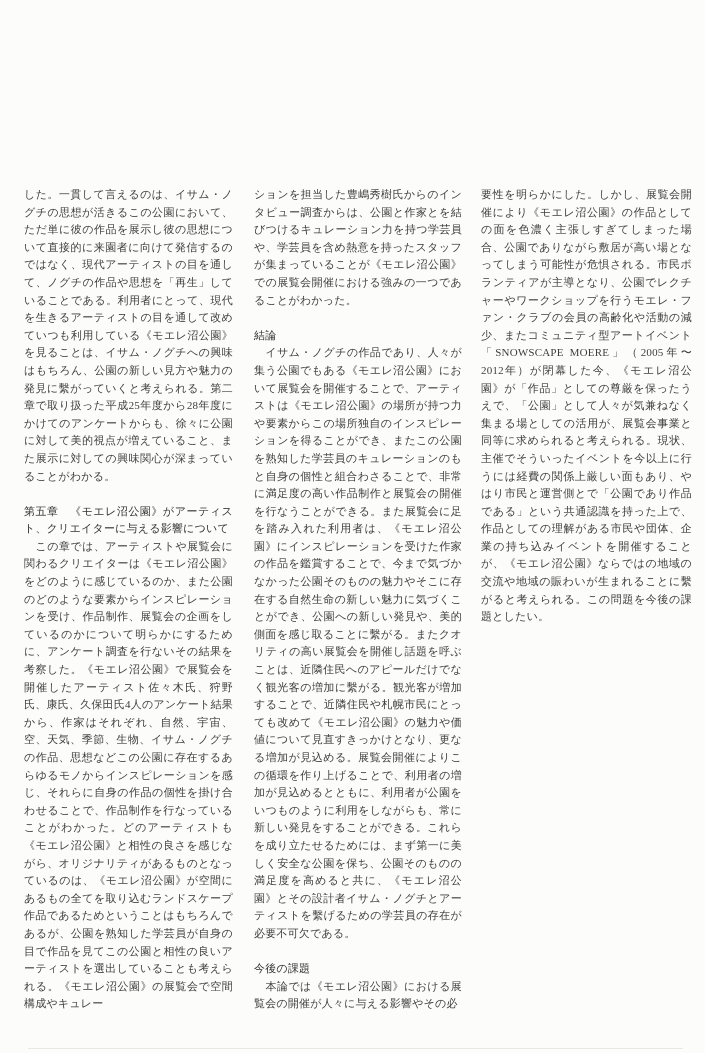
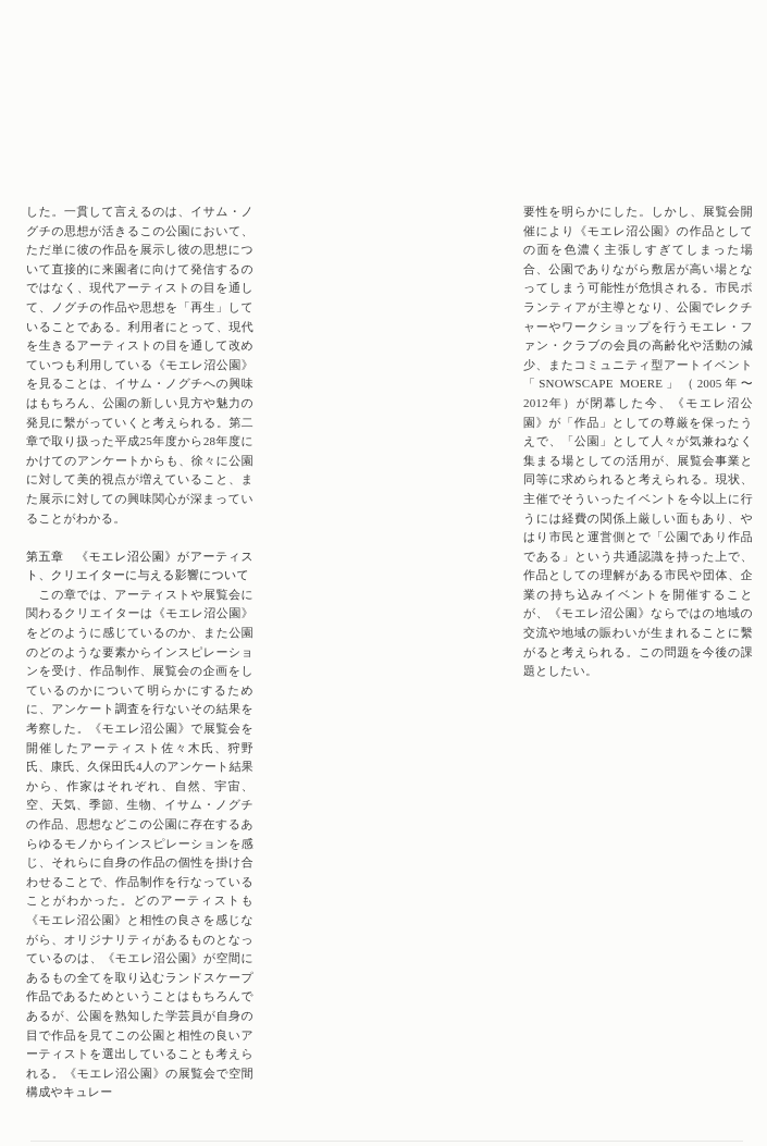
  した。一貫して言えるのは、イサム・ノグチの思想が活きるこの公園において、ただ単に彼の作品を展示し彼の思想について直接的に来園者に向けて発信するのではなく、現代アーティストの目を通して、ノグチの作品や思想を「再生」していることである。利用者にとって、現代を生きるアーティストの目を通して改めていつも利用している《モエレ沼公園》を見ることは、イサム・ノグチへの興味はもちろん、公園の新しい見方や魅力の発見に繫がっていくと考えられる。第二章で取り扱った平成25年度から28年度にかけてのアンケートからも、徐々に公園に対して美的視点が増えていること、また展示に対しての興味関心が深まっていることがわかる。
  第五章 《モエレ沼公園》がアーティスト、クリエイターに与える影響について
  この章では、アーティストや展覧会に関わるクリエイターは《モエレ沼公園》をどのように感じているのか、また公園のどのような要素からインスピレーションを受け、作品制作、展覧会の企画をしているのかについて明らかにするために、アンケート調査を行ないその結果を考察した。《モエレ沼公園》で展覧会を開催したアーティスト佐々木氏、狩野氏、康氏、久保田氏4人のアンケート結果から、作家はそれぞれ、自然、宇宙、空、天気、季節、生物、イサム・ノグチの作品、思想などこの公園に存在するあらゆるモノからインスピレーションを感じ、それらに自身の作品の個性を掛け合わせることで、作品制作を行なっていることがわかった。どのアーティストも《モエレ沼公園》と相性の良さを感じながら、オリジナリティがあるものとなっているのは、《モエレ沼公園》が空間にあるもの全てを取り込むランドスケープ作品であるためということはもちろんであるが、公園を熟知した学芸員が自身の目で作品を見てこの公園と相性の良いアーティストを選出していることも考えられる。《モエレ沼公園》の展覧会で空間構成やキュレー
- ションを担当した豊嶋秀樹氏からのインタビュー調査からは、公園と作家とを結びつけるキュレーション力を持つ学芸員や、学芸員を含め熱意を持ったスタッフが集まっていることが《モエレ沼公園》での展覧会開催における強みの一つであることがわかった。
- 結論
- イサム・ノグチの作品であり、人々が集う公園でもある《モエレ沼公園》において展覧会を開催することで、アーティストは《モエレ沼公園》の場所が持つ力や要素からこの場所独自のインスピレーションを得ることができ、またこの公園を熟知した学芸員のキュレーションのもと自身の個性と組合わさることで、非常に満足度の高い作品制作と展覧会の開催を行なうことができる。また展覧会に足を踏み入れた利用者は、《モエレ沼公園》にインスピレーションを受けた作家の作品を鑑賞することで、今まで気づかなかった公園そのものの魅力やそこに存在する自然生命の新しい魅力に気づくことができ、公園への新しい発見や、美的側面を感じ取ることに繫がる。またクオリティの高い展覧会を開催し話題を呼ぶことは、近隣住民へのアピールだけでなく観光客の増加に繫がる。観光客が増加することで、近隣住民や札幌市民にとっても改めて《モエレ沼公園》の魅力や価値について見直すきっかけとなり、更なる増加が見込める。展覧会開催によりこの循環を作り上げることで、利用者の増加が見込めるとともに、利用者が公園をいつものように利用をしながらも、常に新しい発見をすることができる。これらを成り立たせるためには、まず第一に美しく安全な公園を保ち、公園そのものの満足度を高めると共に、《モエレ沼公園》とその設計者イサム・ノグチとアーティストを繫げるための学芸員の存在が必要不可欠である。
- 今後の課題
- 本論では《モエレ沼公園》における展覧会の開催が人々に与える影響やその必
  要性を明らかにした。しかし、展覧会開催により《モエレ沼公園》の作品としての面を色濃く主張しすぎてしまった場合、公園でありながら敷居が高い場となってしまう可能性が危惧される。市民ボランティアが主導となり、公園でレクチャーやワークショップを行うモエレ・ファン・クラブの会員の高齢化や活動の減少、またコミュニティ型アートイベント「SNOWSCAPE MOERE」（2005年〜2012年）が閉幕した今、《モエレ沼公園》が「作品」としての尊厳を保ったうえで、「公園」として人々が気兼ねなく集まる場としての活用が、展覧会事業と同等に求められると考えられる。現状、主催でそういったイベントを今以上に行うには経費の関係上厳しい面もあり、やはり市民と運営側とで「公園であり作品である」という共通認識を持った上で、作品としての理解がある市民や団体、企業の持ち込みイベントを開催することが、《モエレ沼公園》ならではの地域の交流や地域の賑わいが生まれることに繫がると考えられる。この問題を今後の課題としたい。
